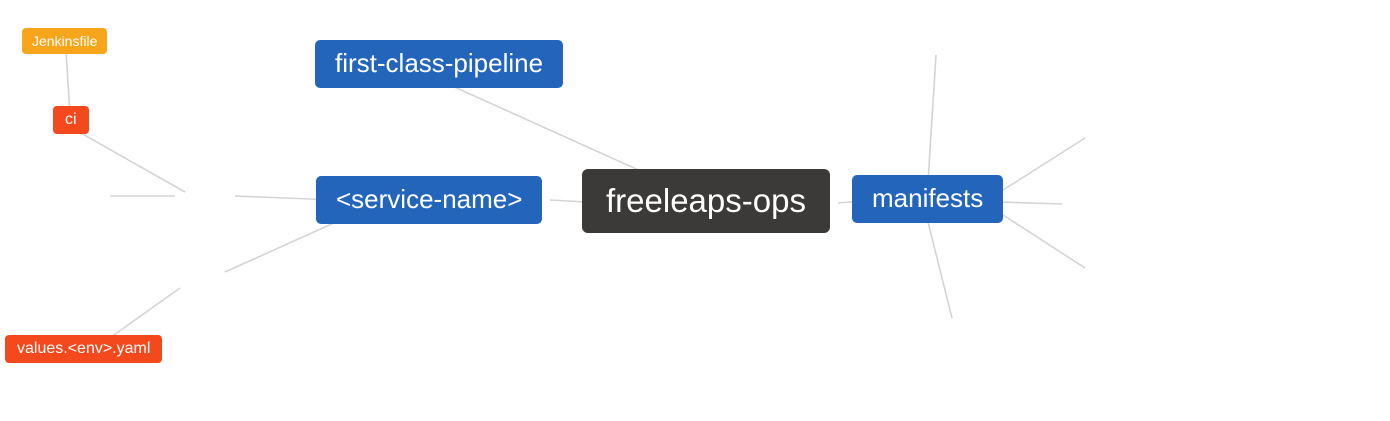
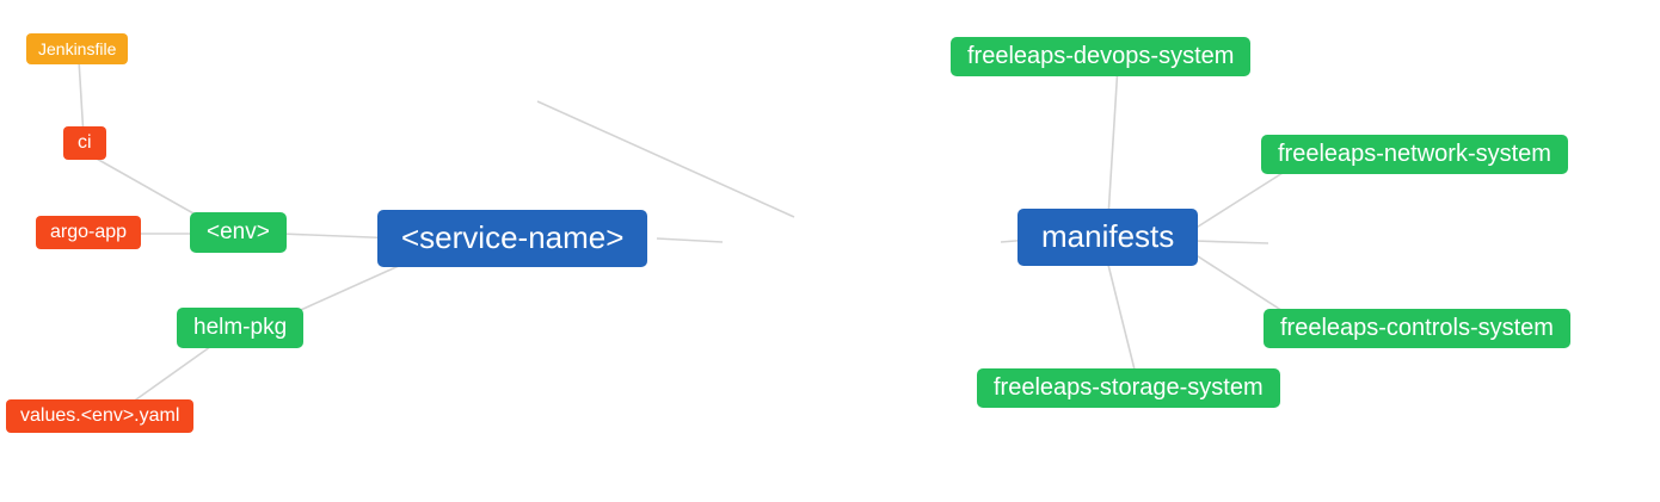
  Jenkinsfile
  ci
+ argo-app
+ <env>
+ helm-pkg
  values.<env>.yaml
  <service-name>
- first-class-pipeline
- freeleaps-ops
  manifests
+ freeleaps-devops-system
+ freeleaps-network-system
+ freeleaps-controls-system
+ freeleaps-storage-system
